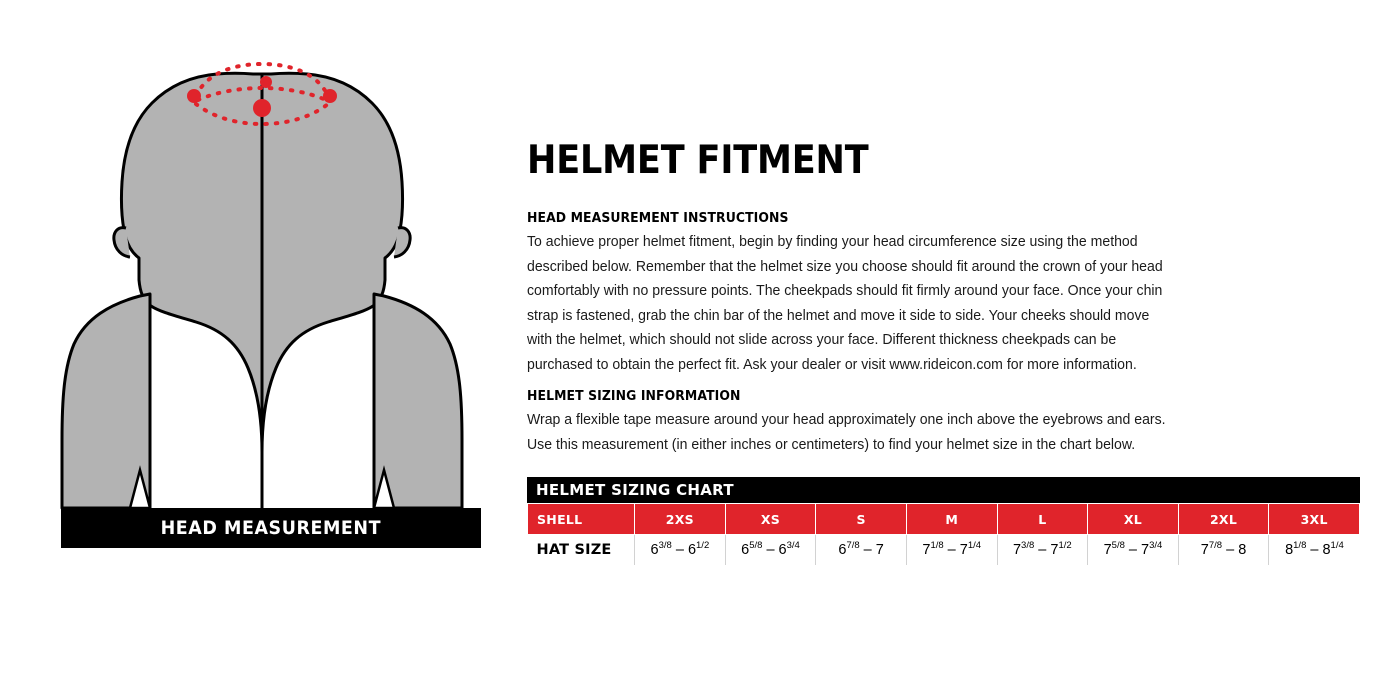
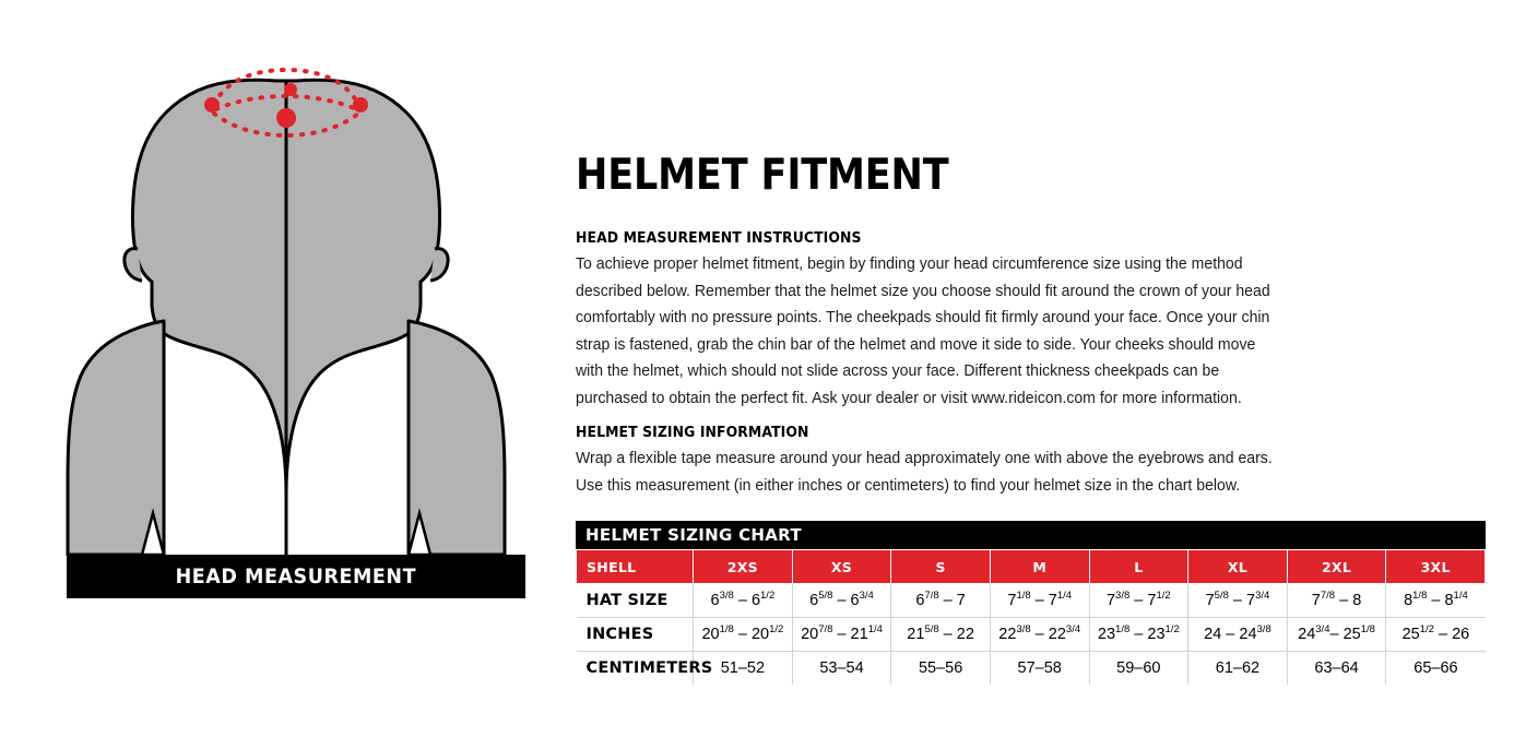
  HEAD MEASUREMENT
  HELMET FITMENT
  HEAD MEASUREMENT INSTRUCTIONS
  To achieve proper helmet fitment, begin by finding your head circumference size using the method described below. Remember that the helmet size you choose should fit around the crown of your head comfortably with no pressure points. The cheekpads should fit firmly around your face. Once your chin strap is fastened, grab the chin bar of the helmet and move it side to side. Your cheeks should move with the helmet, which should not slide across your face. Different thickness cheekpads can be purchased to obtain the perfect fit. Ask your dealer or visit www.rideicon.com for more information.
  HELMET SIZING INFORMATION
- Wrap a flexible tape measure around your head approximately one inch above the eyebrows and ears. Use this measurement (in either inches or centimeters) to find your helmet size in the chart below.
+ Wrap a flexible tape measure around your head approximately one with above the eyebrows and ears. Use this measurement (in either inches or centimeters) to find your helmet size in the chart below.
  HELMET SIZING CHART
  SHELL	2XS	XS	S	M	L	XL	2XL	3XL
  HAT SIZE	63/8 – 61/2	65/8 – 63/4	67/8 – 7	71/8 – 71/4	73/8 – 71/2	75/8 – 73/4	77/8 – 8	81/8 – 81/4
+ INCHES	201/8 – 201/2	207/8 – 211/4	215/8 – 22	223/8 – 223/4	231/8 – 231/2	24 – 243/8	243/4– 251/8	251/2 – 26
+ CENTIMETERS	51–52	53–54	55–56	57–58	59–60	61–62	63–64	65–66
